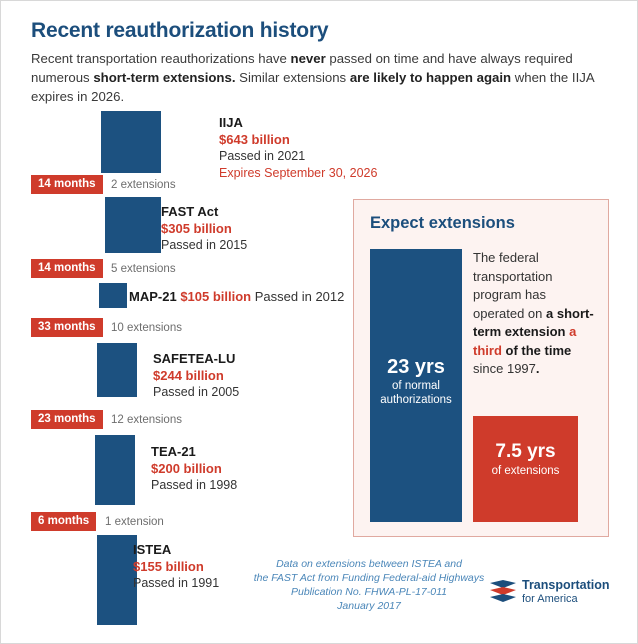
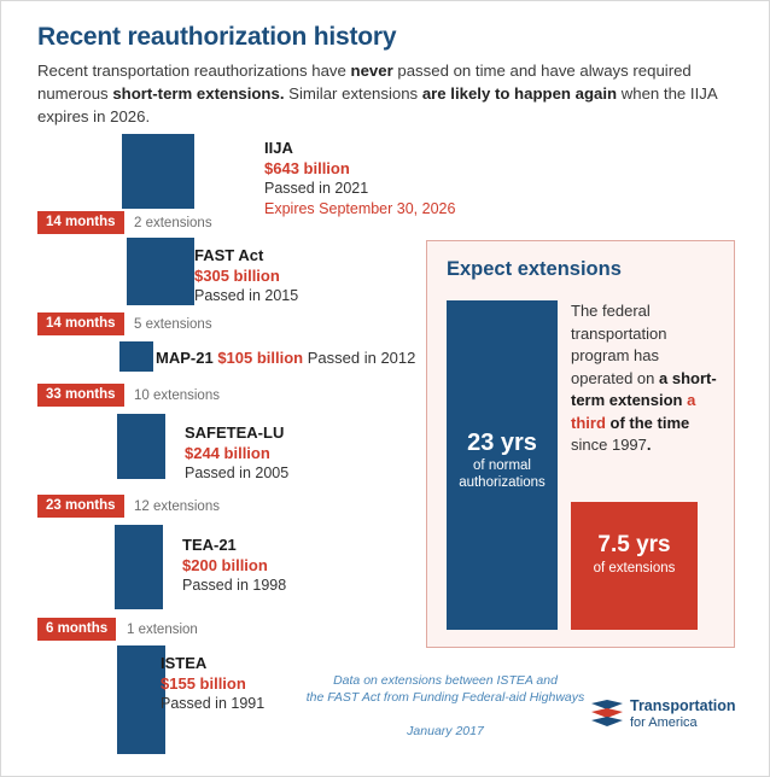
  Recent reauthorization history
  Recent transportation reauthorizations have never passed on time and have always required numerous short-term extensions. Similar extensions are likely to happen again when the IIJA expires in 2026.
  IIJA
  $643 billion
  Passed in 2021
  Expires September 30, 2026
  14 months
  2 extensions
  FAST Act
  $305 billion
  Passed in 2015
  14 months
  5 extensions
  MAP-21 $105 billion Passed in 2012
  33 months
  10 extensions
  SAFETEA-LU
  $244 billion
  Passed in 2005
  23 months
  12 extensions
  TEA-21
  $200 billion
  Passed in 1998
  6 months
  1 extension
  ISTEA
  $155 billion
  Passed in 1991
  Expect extensions
  23 yrs
  of normal
  authorizations
  The federal transportation program has operated on a short-term extension a third of the time since 1997.
  7.5 yrs
  of extensions
  Data on extensions between ISTEA and
  the FAST Act from Funding Federal-aid Highways
- Publication No. FHWA-PL-17-011
  January 2017
  Transportation
  for America
